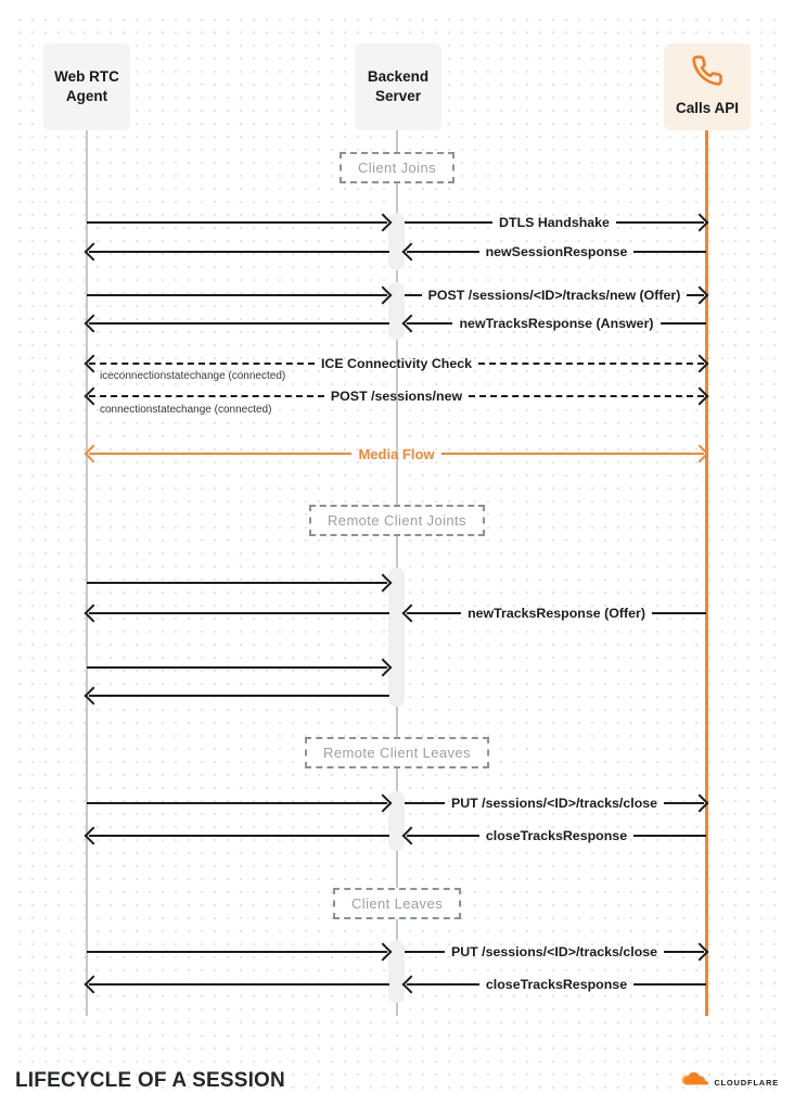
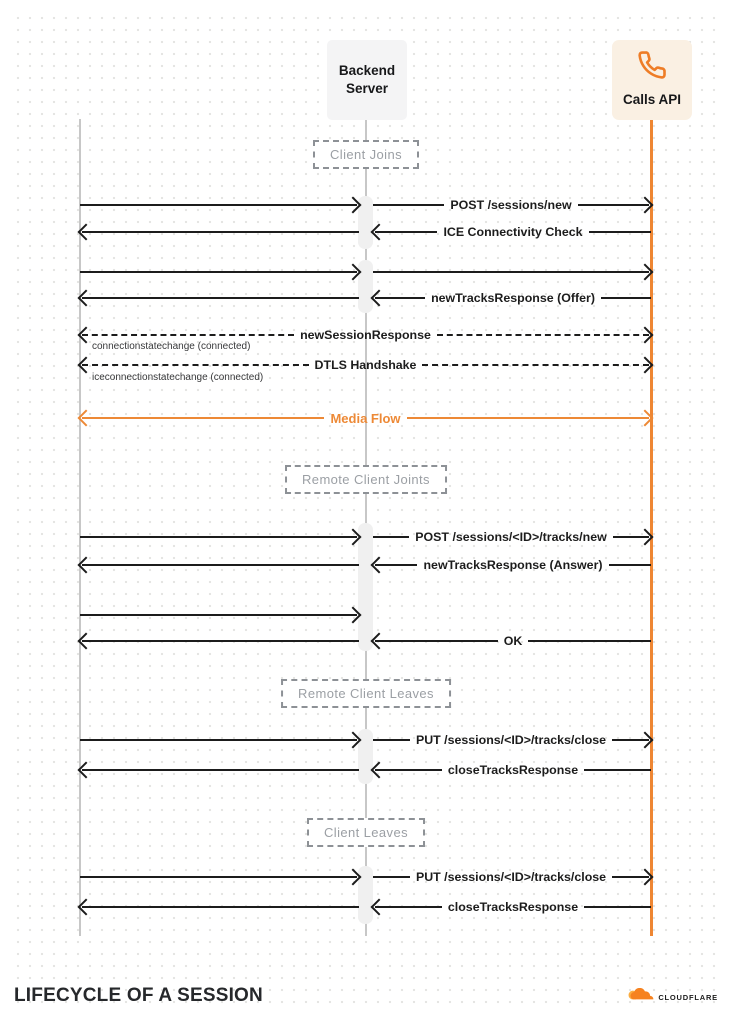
- Web RTC Agent
  Backend Server
  Calls API
  Client Joins
  Remote Client Joints
  Remote Client Leaves
  Client Leaves
- DTLS Handshake
+ POST /sessions/new
- newSessionResponse
+ ICE Connectivity Check
- POST /sessions/<ID>/tracks/new (Offer)
- newTracksResponse (Answer)
+ newTracksResponse (Offer)
- ICE Connectivity Check
+ newSessionResponse
- iceconnectionstatechange (connected)
+ connectionstatechange (connected)
- POST /sessions/new
+ DTLS Handshake
- connectionstatechange (connected)
+ iceconnectionstatechange (connected)
  Media Flow
+ POST /sessions/<ID>/tracks/new
- newTracksResponse (Offer)
+ newTracksResponse (Answer)
+ OK
  PUT /sessions/<ID>/tracks/close
  closeTracksResponse
  PUT /sessions/<ID>/tracks/close
  closeTracksResponse
  LIFECYCLE OF A SESSION
  CLOUDFLARE
